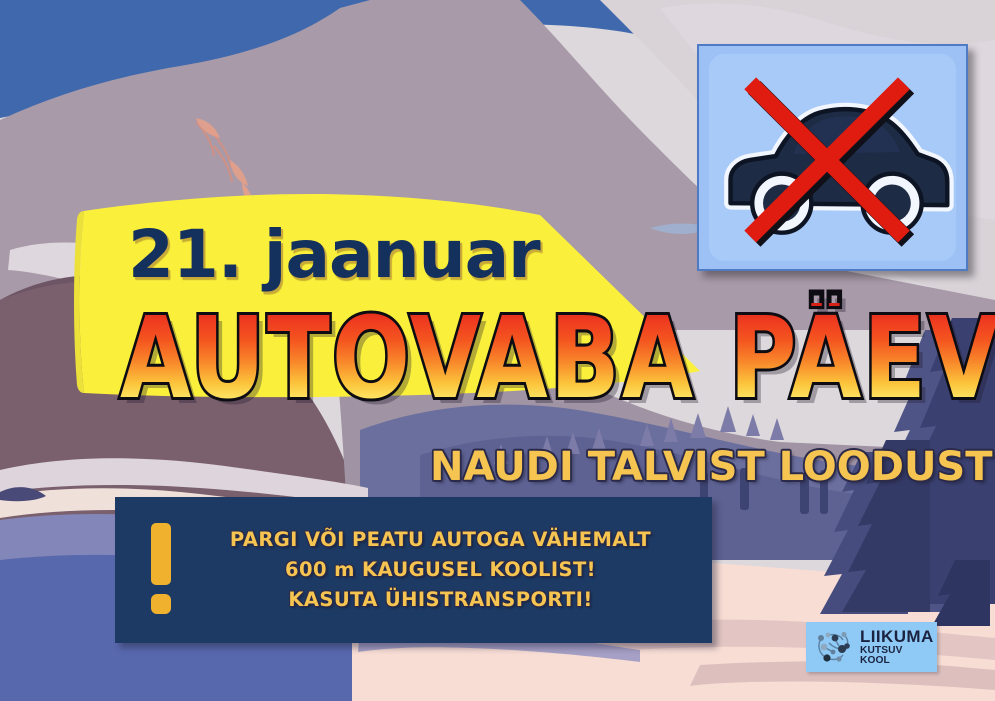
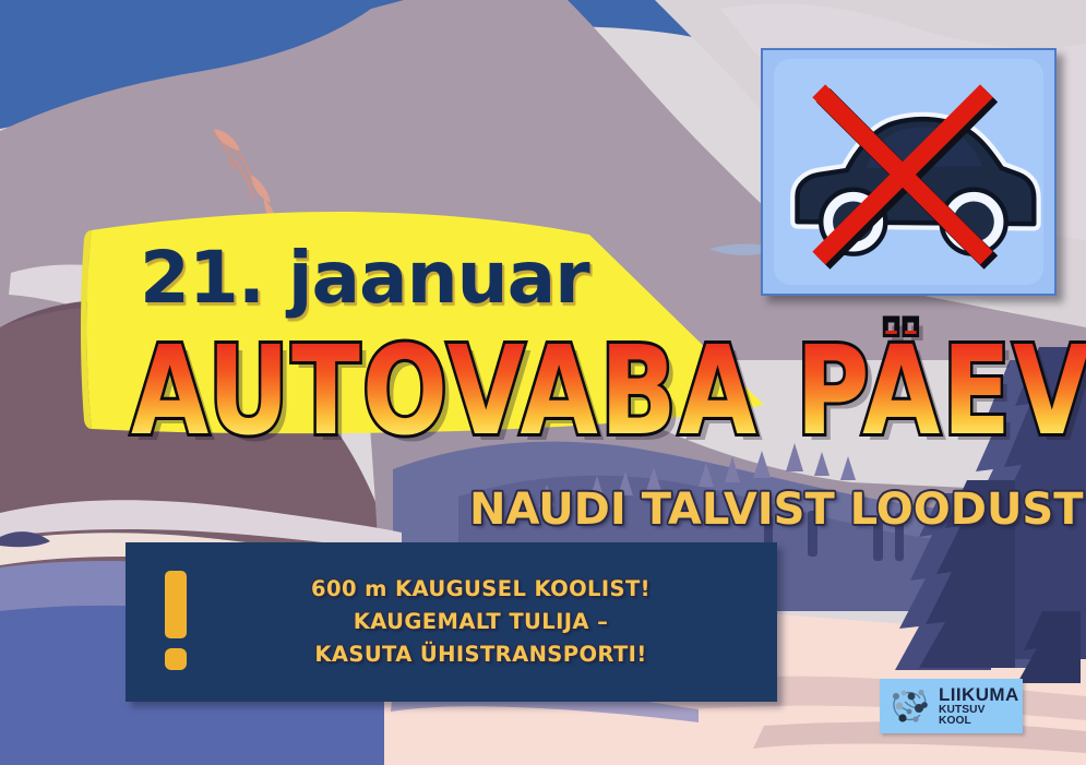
  21. jaanuar
  AUTOVABA PÄEV
  NAUDI TALVIST LOODUST
- PARGI VÕI PEATU AUTOGA VÄHEMALT
  600 m KAUGUSEL KOOLIST!
+ KAUGEMALT TULIJA –
  KASUTA ÜHISTRANSPORTI!
  LIIKUMA
  KUTSUV KOOL
